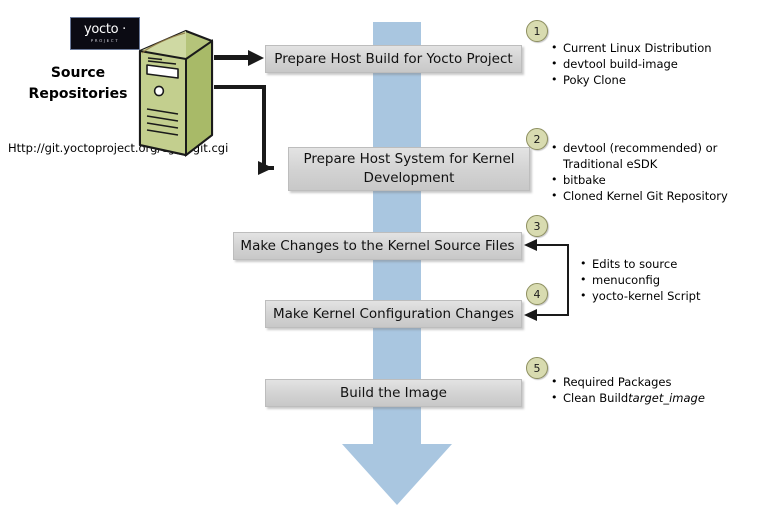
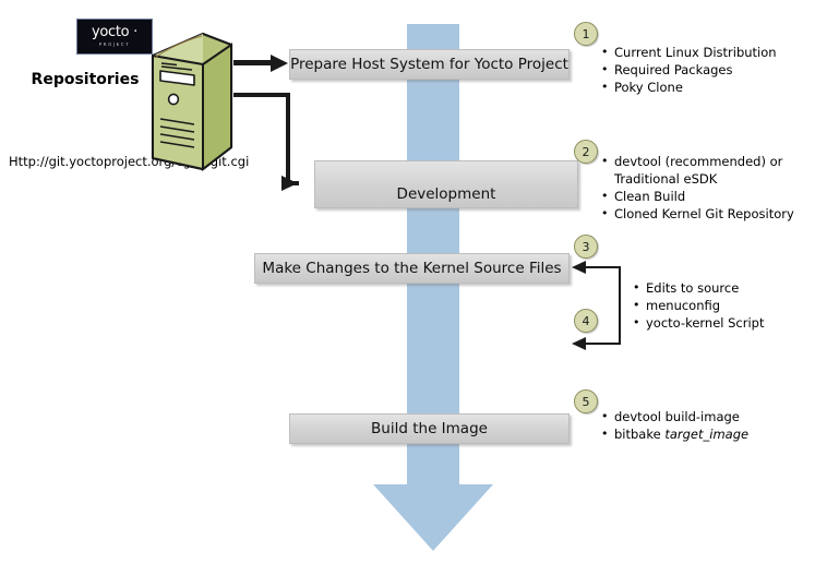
  yocto ·
- Source
  Repositories
  Http://git.yoctoproject.orit.cgi
- Prepare Host Build for Yocto Project
+ Prepare Host System for Yocto Project
- Prepare Host System for Kernel
  Development
  Make Changes to the Kernel Source Files
- Make Kernel Configuration Changes
  Build the Image
  1
  2
  3
  4
  5
  Current Linux Distribution
- devtool build-image
+ Required Packages
  Poky Clone
  devtool (recommended) or
  Traditional eSDK
- bitbake
+ Clean Build
  Cloned Kernel Git Repository
  Edits to source
  menuconfig
  yocto-kernel Script
- Required Packages
+ devtool build-image
- Clean Buildtarget_image
+ bitbake target_image
